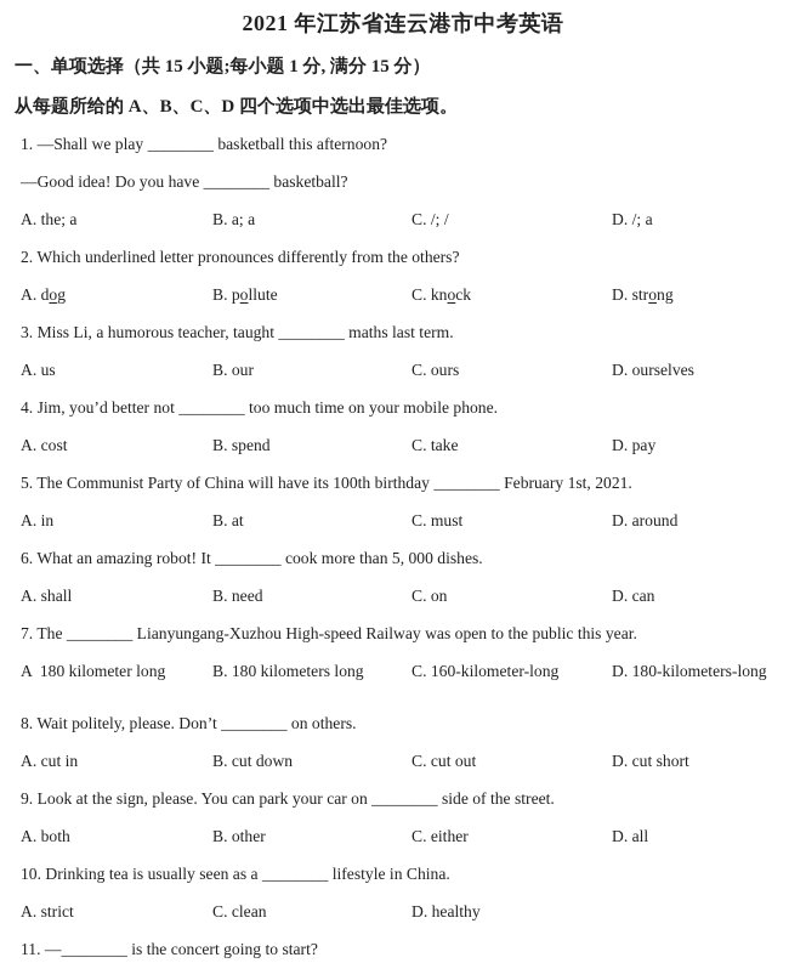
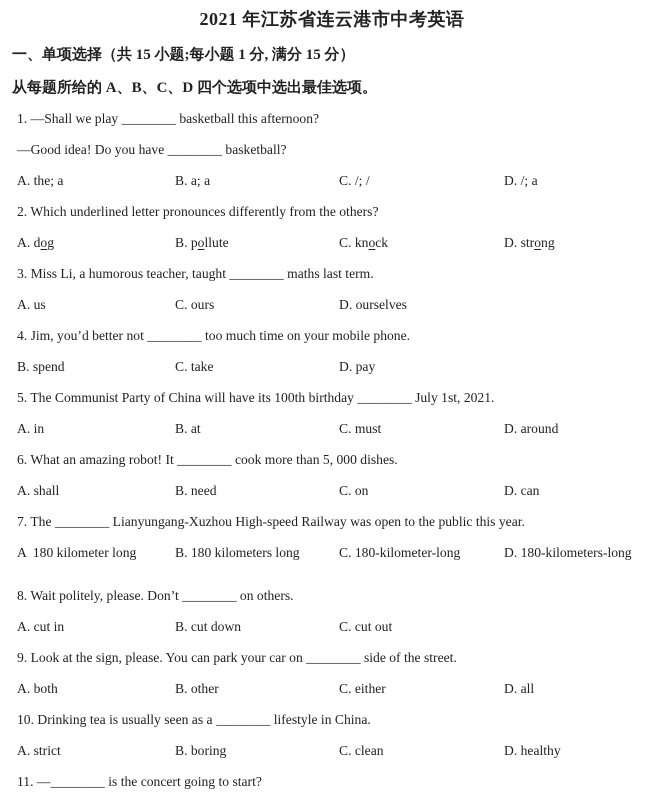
  2021 年江苏省连云港市中考英语
  一、单项选择（共 15 小题;每小题 1 分, 满分 15 分）
  从每题所给的 A、B、C、D 四个选项中选出最佳选项。
  1. —Shall we play ________ basketball this afternoon?
  —Good idea! Do you have ________ basketball?
  A. the; a
  B. a; a
  C. /; /
  D. /; a
  2. Which underlined letter pronounces differently from the others?
  A. dog
  B. pollute
  C. knock
  D. strong
  3. Miss Li, a humorous teacher, taught ________ maths last term.
  A. us
- B. our
  C. ours
  D. ourselves
  4. Jim, you’d better not ________ too much time on your mobile phone.
- A. cost
  B. spend
  C. take
  D. pay
- 5. The Communist Party of China will have its 100th birthday ________ February 1st, 2021.
+ 5. The Communist Party of China will have its 100th birthday ________ July 1st, 2021.
  A. in
  B. at
  C. must
  D. around
  6. What an amazing robot! It ________ cook more than 5, 000 dishes.
  A. shall
  B. need
  C. on
  D. can
  7. The ________ Lianyungang-Xuzhou High-speed Railway was open to the public this year.
  A 180 kilometer long
  B. 180 kilometers long
- C. 160-kilometer-long
+ C. 180-kilometer-long
  D. 180-kilometers-long
  8. Wait politely, please. Don’t ________ on others.
  A. cut in
  B. cut down
  C. cut out
- D. cut short
  9. Look at the sign, please. You can park your car on ________ side of the street.
  A. both
  B. other
  C. either
  D. all
  10. Drinking tea is usually seen as a ________ lifestyle in China.
  A. strict
+ B. boring
  C. clean
  D. healthy
  11. —________ is the concert going to start?
